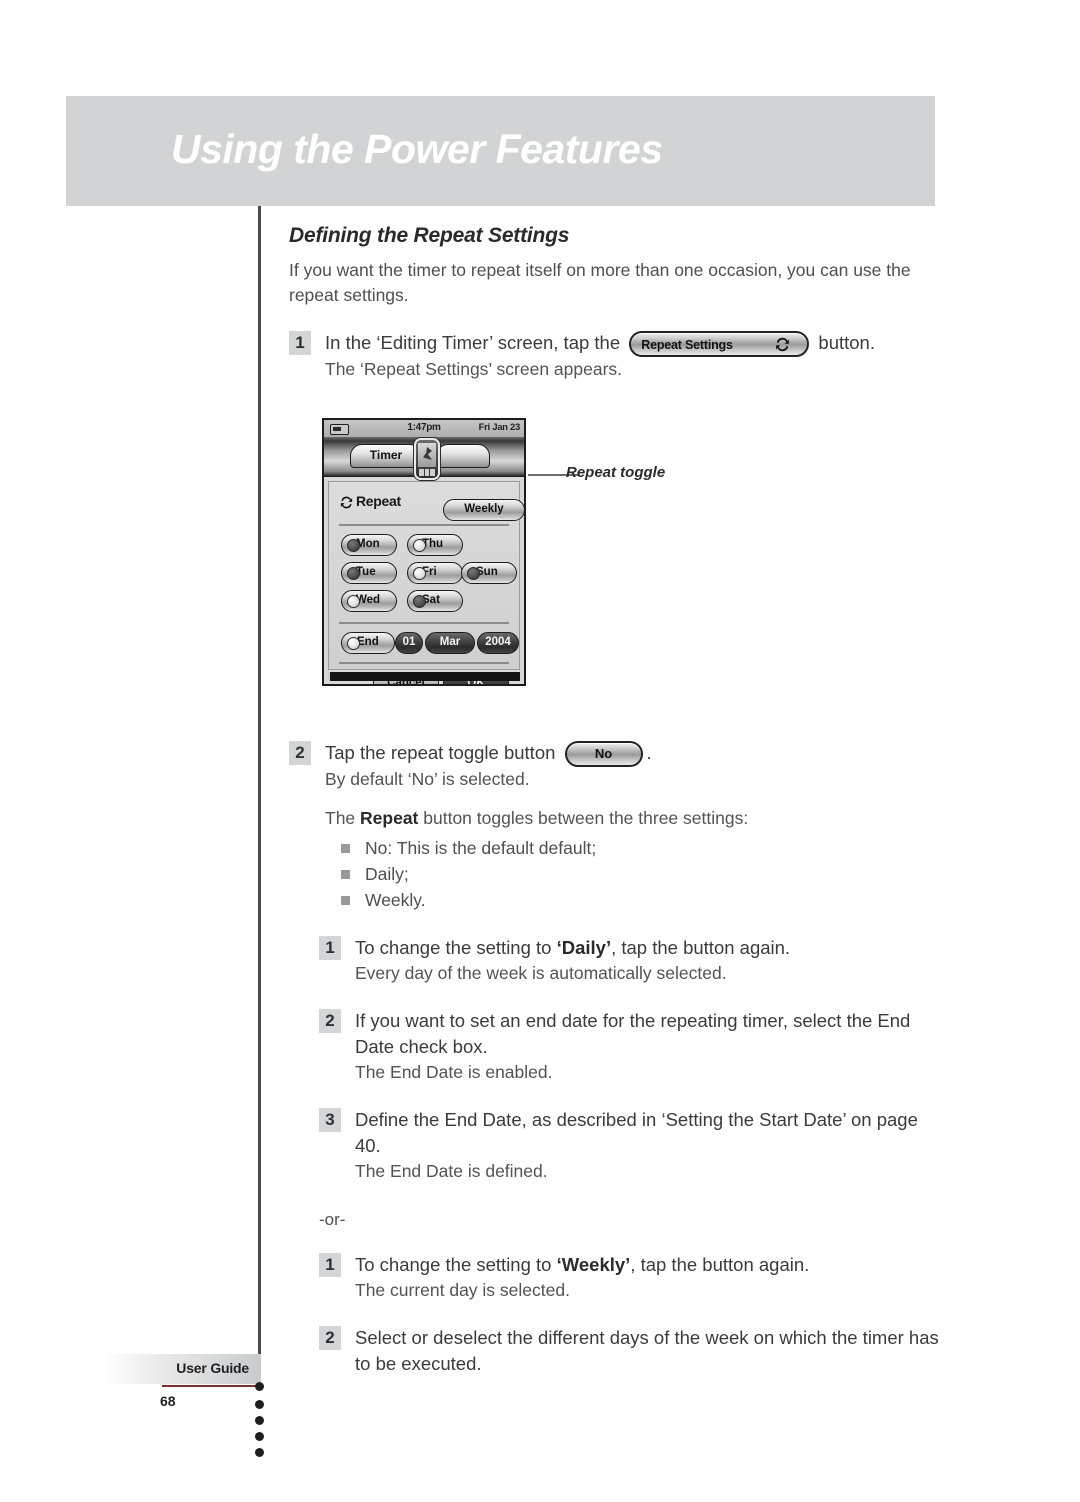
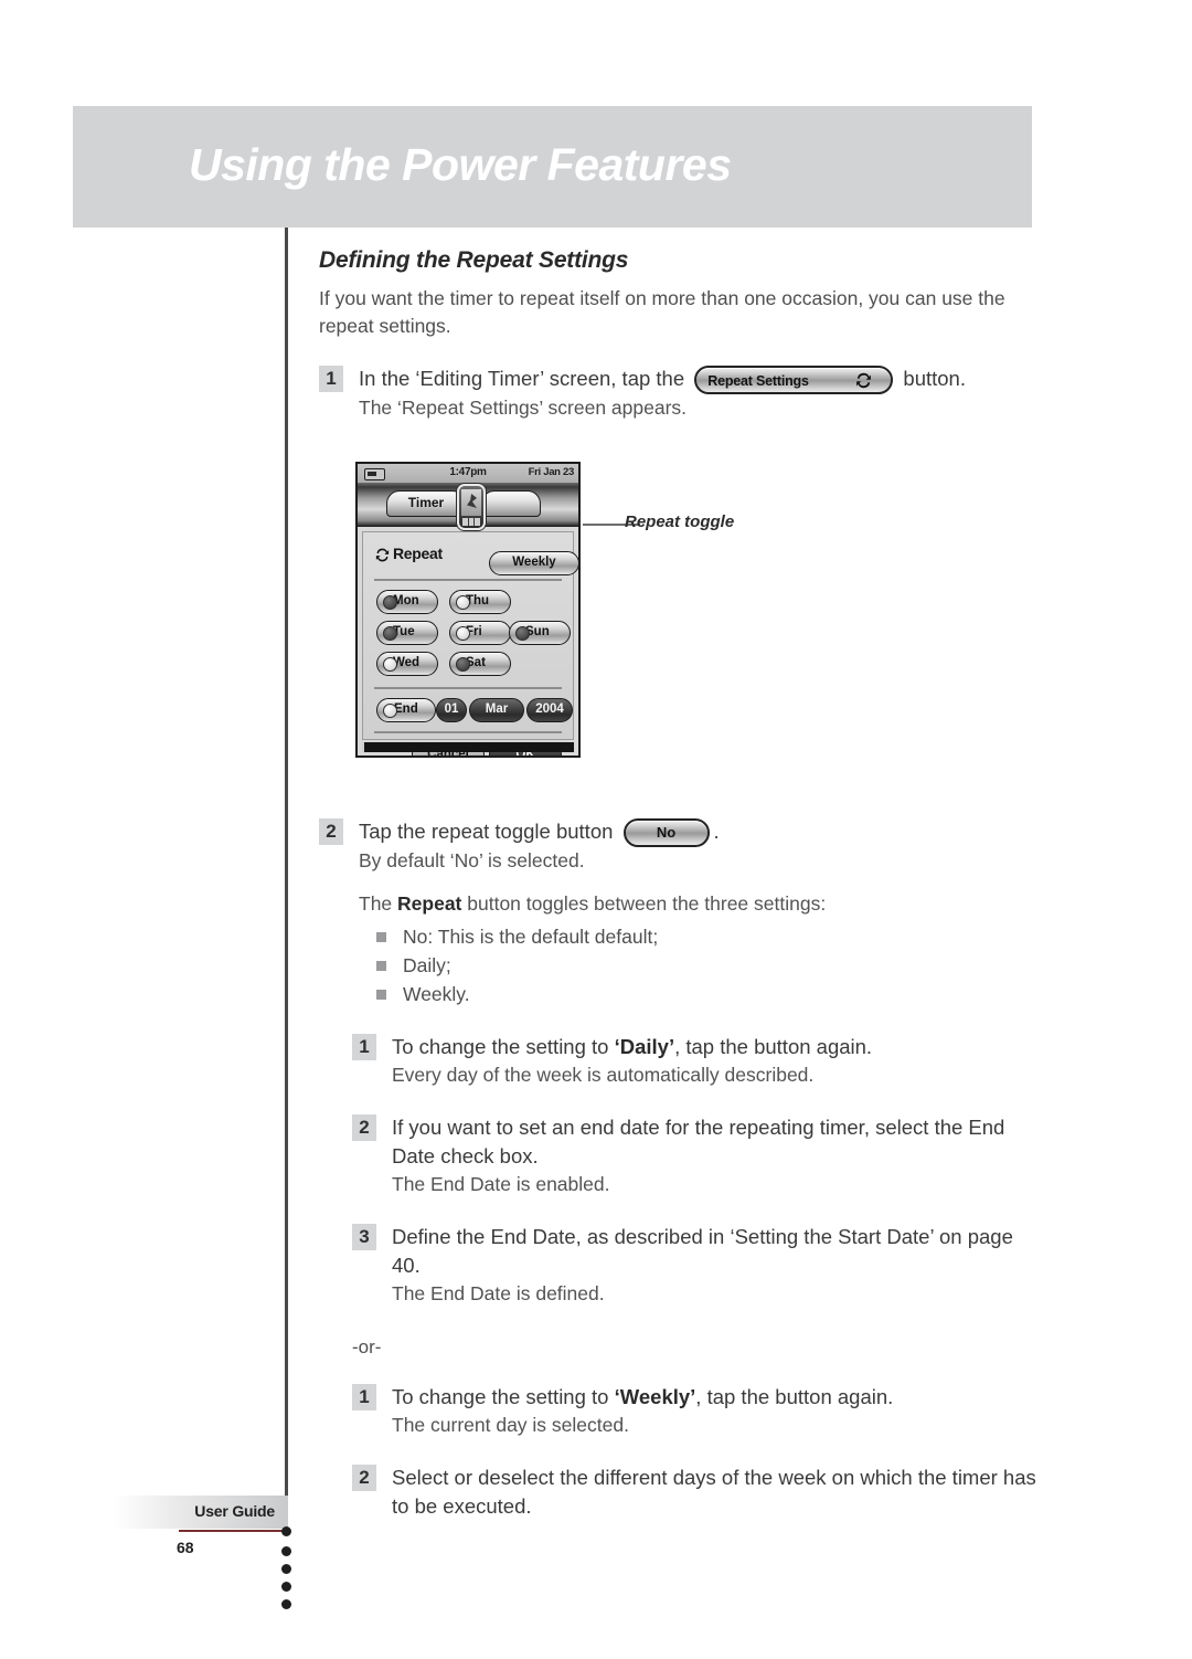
  Using the Power Features
  Defining the Repeat Settings
  If you want the timer to repeat itself on more than one occasion, you can use the repeat settings.
  1
  In the ‘Editing Timer’ screen, tap the
  Repeat Settings
  button.
  The ‘Repeat Settings’ screen appears.
  1:47pm
  Fri Jan 23
  Timer
  Repeat
  Weekly
  Mon
  Wed
  End
  01
  Mar
  2004
  Cancel
  OK
  Repeat toggle
  2
  Tap the repeat toggle button
  No
  .
  By default ‘No’ is selected.
  The Repeat button toggles between the three settings:
  No: This is the default default;
  Daily;
  Weekly.
  1
  To change the setting to ‘Daily’, tap the button again.
- Every day of the week is automatically selected.
+ Every day of the week is automatically described.
  2
  If you want to set an end date for the repeating timer, select the End Date check box.
  The End Date is enabled.
  3
  Define the End Date, as described in ‘Setting the Start Date’ on page 40.
  The End Date is defined.
  -or-
  1
  To change the setting to ‘Weekly’, tap the button again.
  The current day is selected.
  2
  Select or deselect the different days of the week on which the timer has to be executed.
  User Guide
  68
